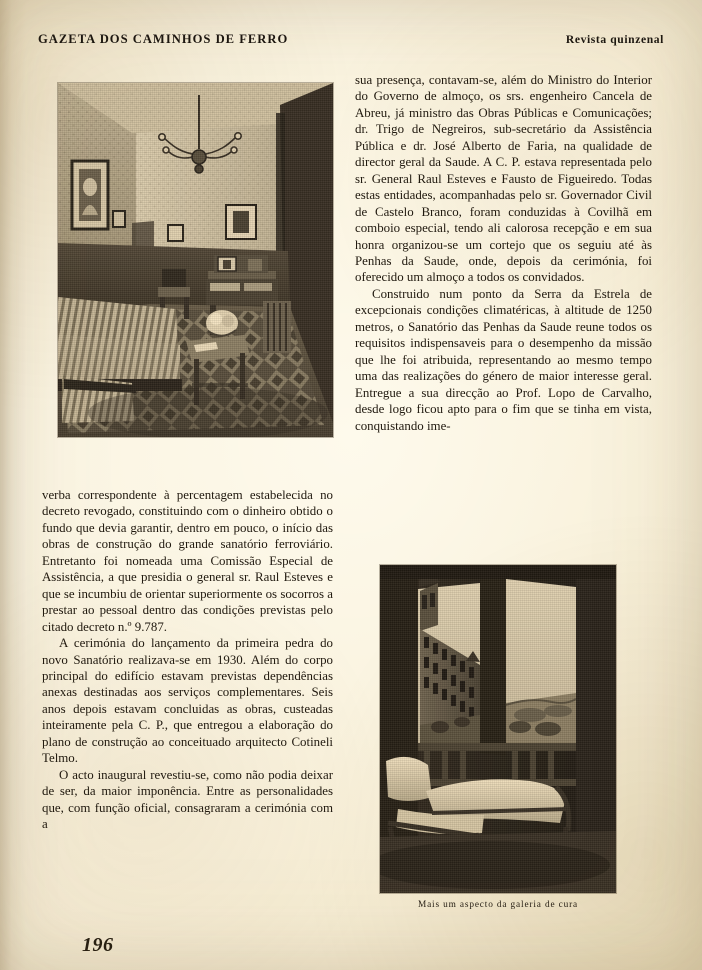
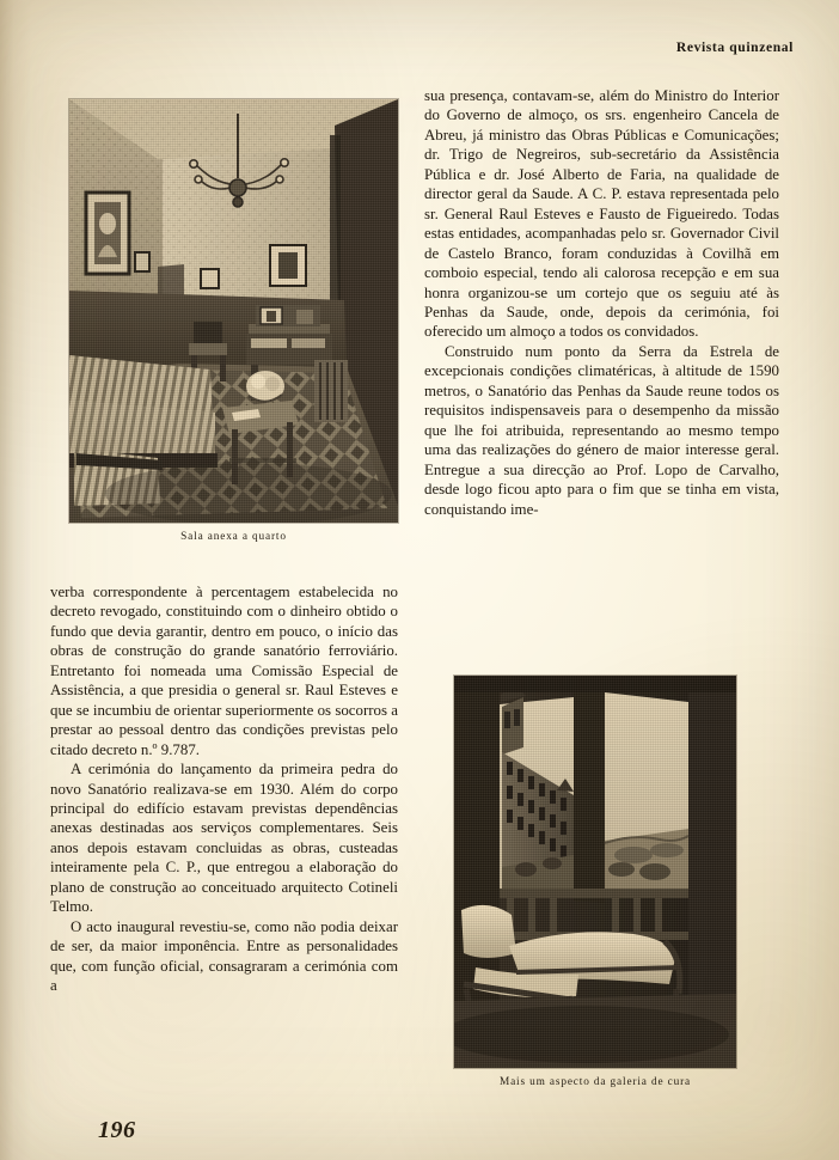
- GAZETA DOS CAMINHOS DE FERRO
  Revista quinzenal
+ Sala anexa a quarto
  Mais um aspecto da galeria de cura
  verba correspondente à percentagem estabelecida no decreto revogado, constituindo com o dinheiro obtido o fundo que devia garantir, dentro em pouco, o início das obras de construção do grande sanatório ferroviário. Entretanto foi nomeada uma Comissão Especial de Assistência, a que presidia o general sr. Raul Esteves e que se incumbiu de orientar superiormente os socorros a prestar ao pessoal dentro das condições previstas pelo citado decreto n.º 9.787.
  A cerimónia do lançamento da primeira pedra do novo Sanatório realizava-se em 1930. Além do corpo principal do edifício estavam previstas dependências anexas destinadas aos serviços complementares. Seis anos depois estavam concluidas as obras, custeadas inteiramente pela C. P., que entregou a elaboração do plano de construção ao conceituado arquitecto Cotineli Telmo.
  O acto inaugural revestiu-se, como não podia deixar de ser, da maior imponência. Entre as personalidades que, com função oficial, consagraram a cerimónia com a
  sua presença, contavam-se, além do Ministro do Interior do Governo de almoço, os srs. engenheiro Cancela de Abreu, já ministro das Obras Públicas e Comunicações; dr. Trigo de Negreiros, sub-secretário da Assistência Pública e dr. José Alberto de Faria, na qualidade de director geral da Saude. A C. P. estava representada pelo sr. General Raul Esteves e Fausto de Figueiredo. Todas estas entidades, acompanhadas pelo sr. Governador Civil de Castelo Branco, foram conduzidas à Covilhã em comboio especial, tendo ali calorosa recepção e em sua honra organizou-se um cortejo que os seguiu até às Penhas da Saude, onde, depois da cerimónia, foi oferecido um almoço a todos os convidados.
- Construido num ponto da Serra da Estrela de excepcionais condições climatéricas, à altitude de 1250 metros, o Sanatório das Penhas da Saude reune todos os requisitos indispensaveis para o desempenho da missão que lhe foi atribuida, representando ao mesmo tempo uma das realizações do género de maior interesse geral. Entregue a sua direcção ao Prof. Lopo de Carvalho, desde logo ficou apto para o fim que se tinha em vista, conquistando ime-
+ Construido num ponto da Serra da Estrela de excepcionais condições climatéricas, à altitude de 1590 metros, o Sanatório das Penhas da Saude reune todos os requisitos indispensaveis para o desempenho da missão que lhe foi atribuida, representando ao mesmo tempo uma das realizações do género de maior interesse geral. Entregue a sua direcção ao Prof. Lopo de Carvalho, desde logo ficou apto para o fim que se tinha em vista, conquistando ime-
  196
